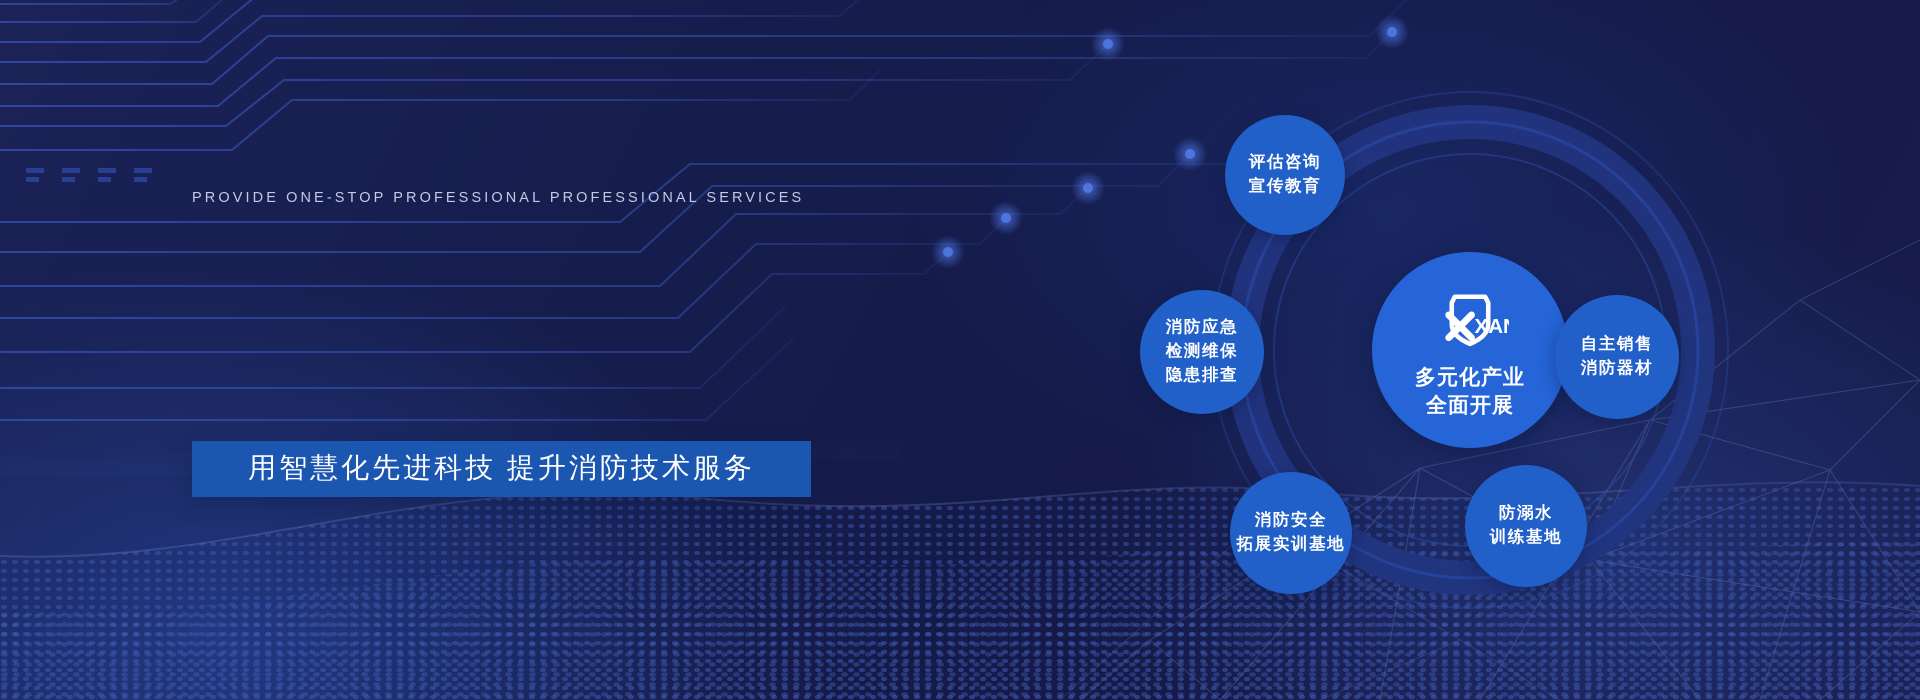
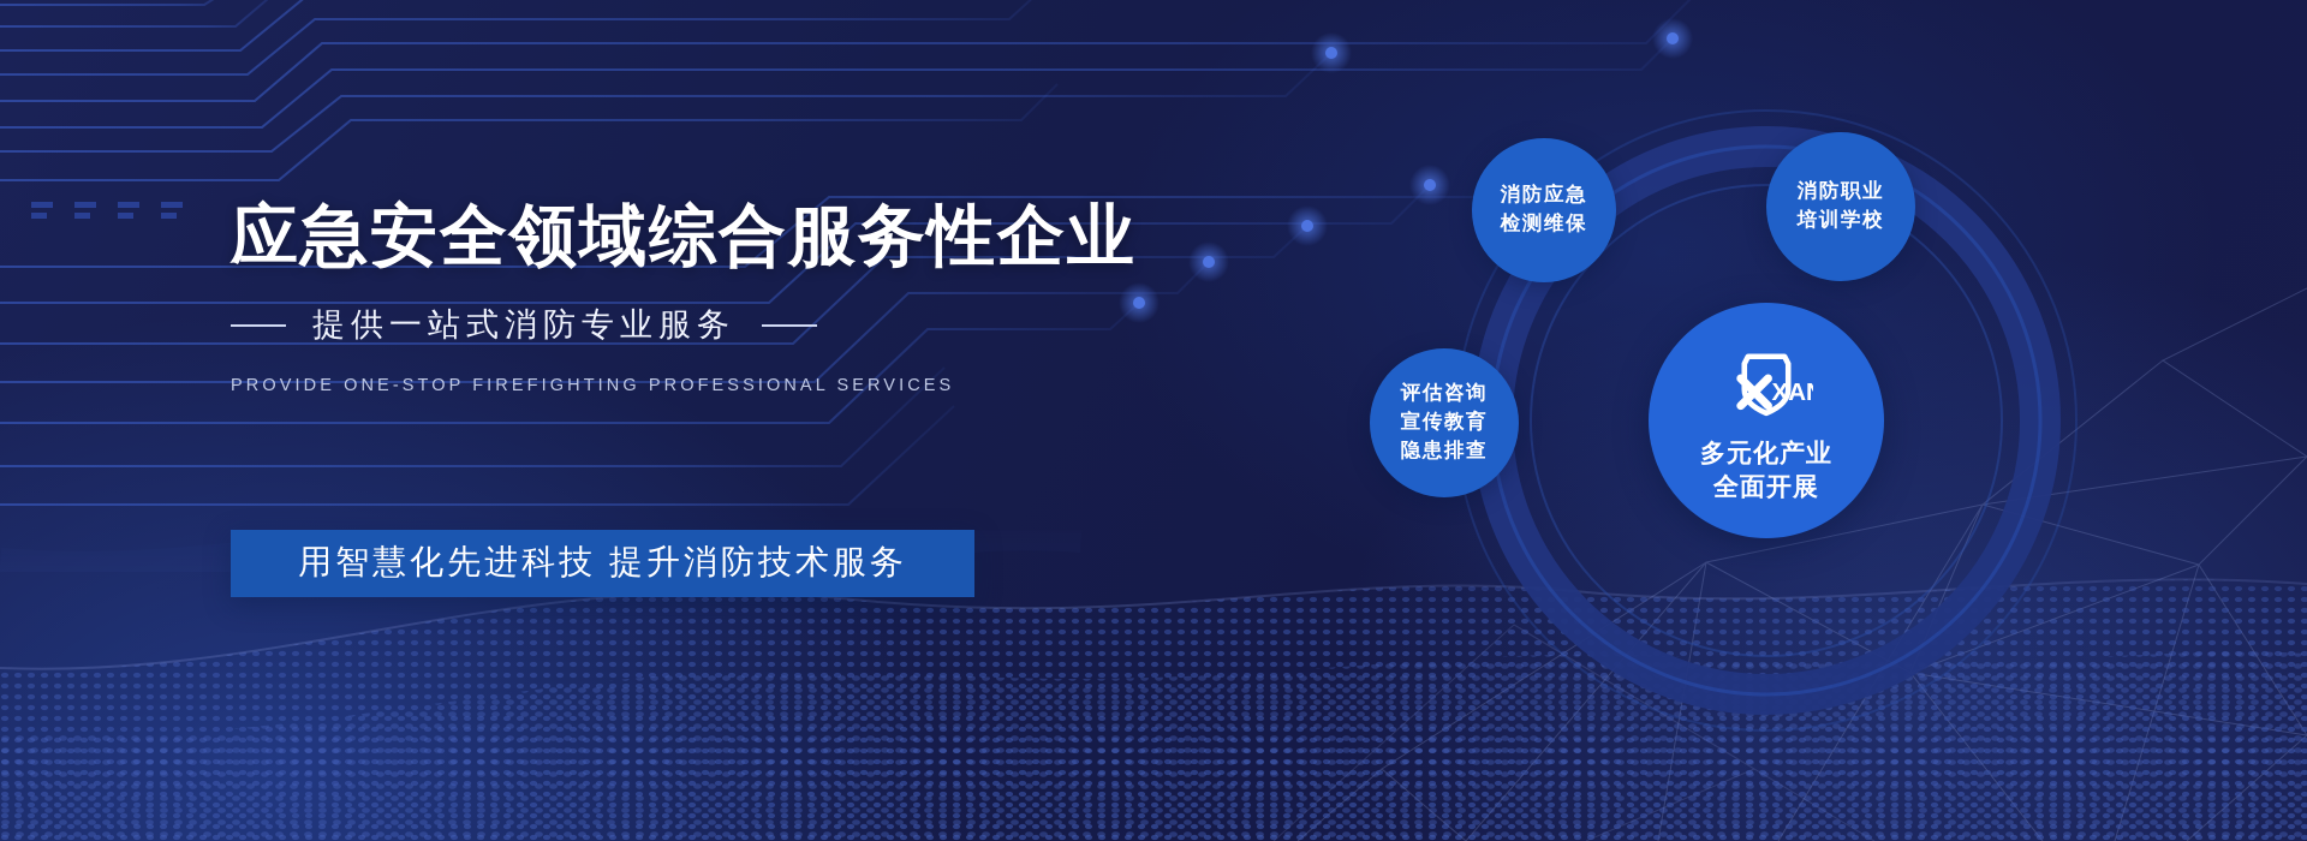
+ 应急安全领域综合服务性企业
+ 提供一站式消防专业服务
- PROVIDE ONE-STOP PROFESSIONAL PROFESSIONAL SERVICES
+ PROVIDE ONE-STOP FIREFIGHTING PROFESSIONAL SERVICES
  用智慧化先进科技 提升消防技术服务
  多元化产业
  全面开展
- 评估咨询
+ 消防应急
- 宣传教育
+ 检测维保
+ 消防职业
+ 培训学校
- 消防应急
+ 评估咨询
- 检测维保
+ 宣传教育
  隐患排查
- 自主销售
- 消防器材
- 消防安全
- 拓展实训基地
- 防溺水
- 训练基地
